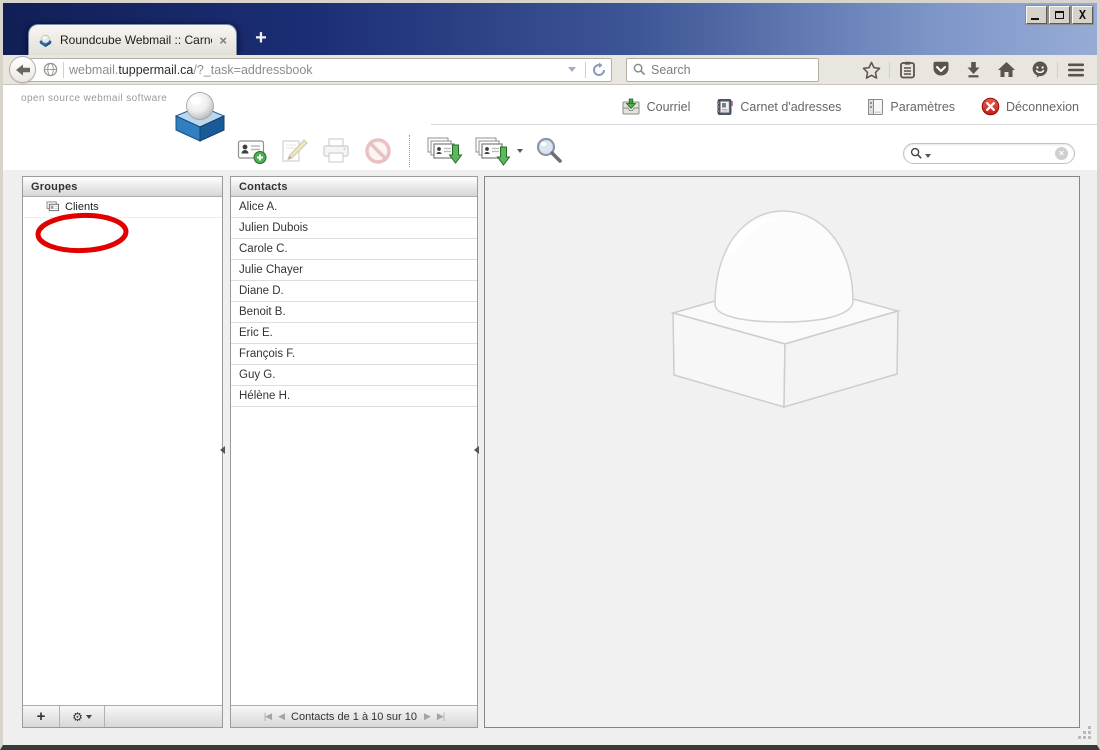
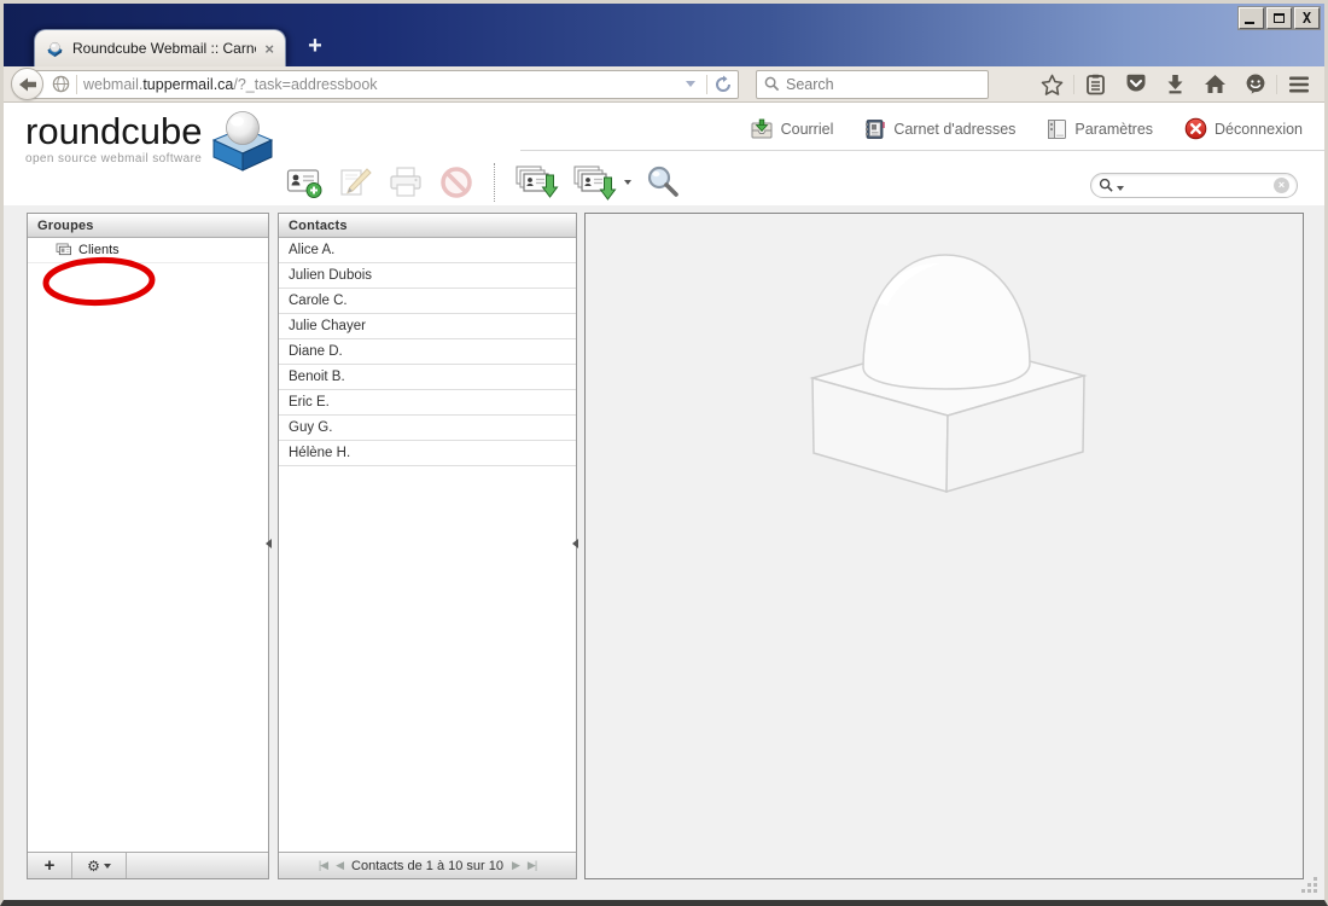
  X
  Roundcube Webmail :: Carn
  ×
  +
  webmail.tuppermail.ca/?_task=addressbook
  Search
+ roundcube
  open source webmail software
  Courriel
  Carnet d'adresses
  Paramètres
  Déconnexion
  ×
  Groupes
  Clients
  +
  ⚙
  Contacts
  Alice A.
  Julien Dubois
  Carole C.
  Julie Chayer
  Diane D.
  Benoit B.
  Eric E.
- François F.
  Guy G.
  Hélène H.
  |◀
  ◀
  Contacts de 1 à 10 sur 10
  ▶
  ▶|
